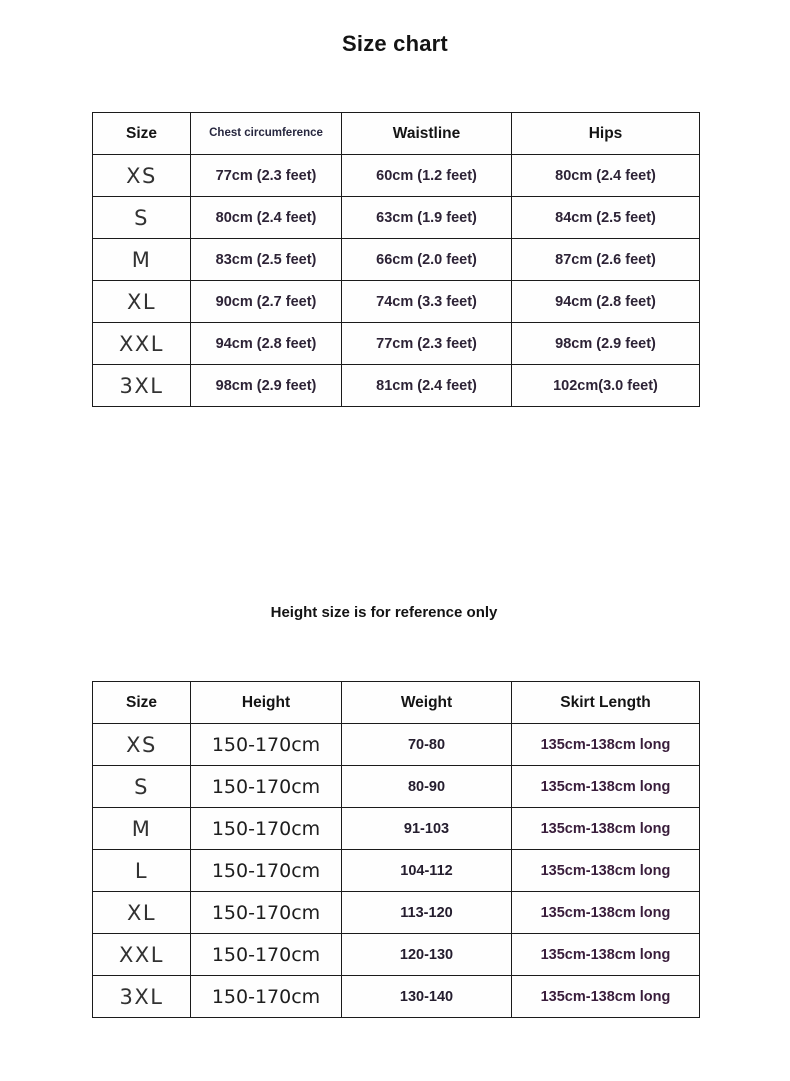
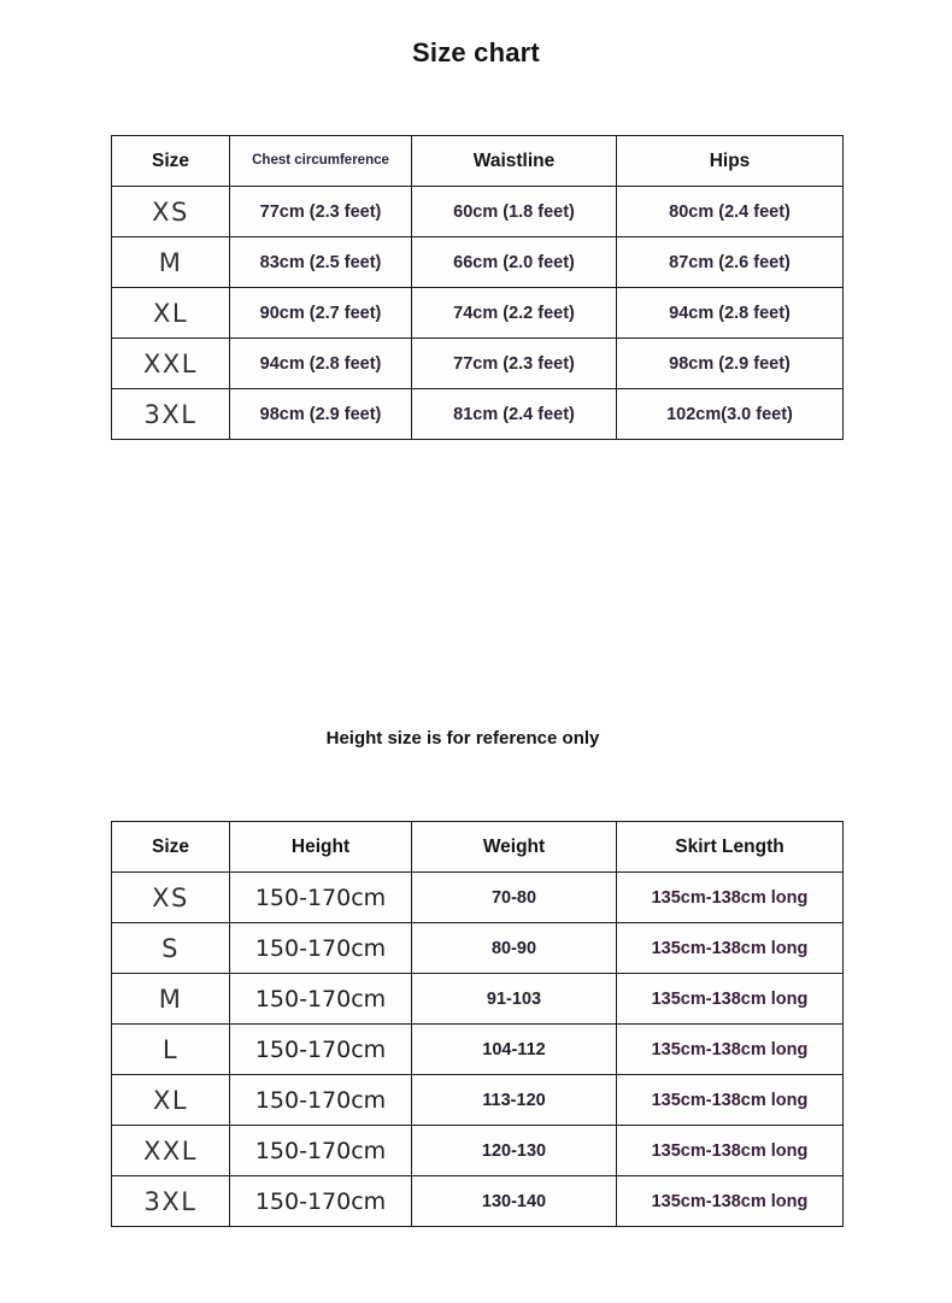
  Size chart
  Size	Chest circumference	Waistline	Hips
- XS	77cm (2.3 feet)	60cm (1.2 feet)	80cm (2.4 feet)
+ XS	77cm (2.3 feet)	60cm (1.8 feet)	80cm (2.4 feet)
- S	80cm (2.4 feet)	63cm (1.9 feet)	84cm (2.5 feet)
  M	83cm (2.5 feet)	66cm (2.0 feet)	87cm (2.6 feet)
- XL	90cm (2.7 feet)	74cm (3.3 feet)	94cm (2.8 feet)
+ XL	90cm (2.7 feet)	74cm (2.2 feet)	94cm (2.8 feet)
  XXL	94cm (2.8 feet)	77cm (2.3 feet)	98cm (2.9 feet)
  3XL	98cm (2.9 feet)	81cm (2.4 feet)	102cm(3.0 feet)
  Height size is for reference only
  Size	Height	Weight	Skirt Length
  XS	150-170cm	70-80	135cm-138cm long
  S	150-170cm	80-90	135cm-138cm long
  M	150-170cm	91-103	135cm-138cm long
  L	150-170cm	104-112	135cm-138cm long
  XL	150-170cm	113-120	135cm-138cm long
  XXL	150-170cm	120-130	135cm-138cm long
  3XL	150-170cm	130-140	135cm-138cm long
